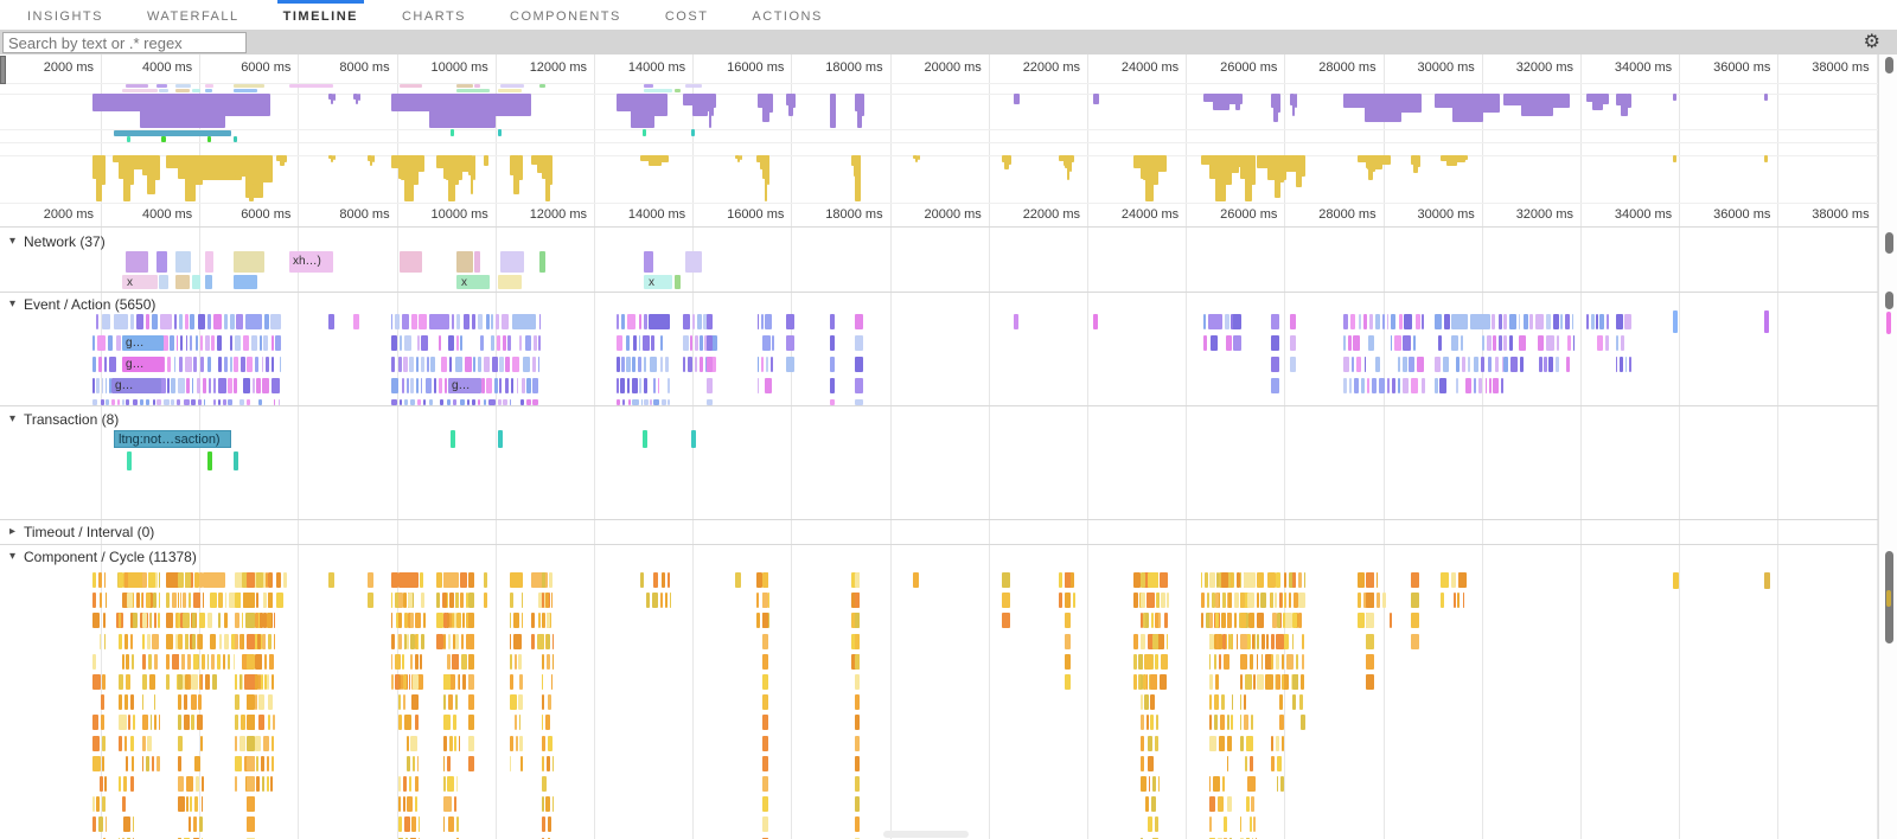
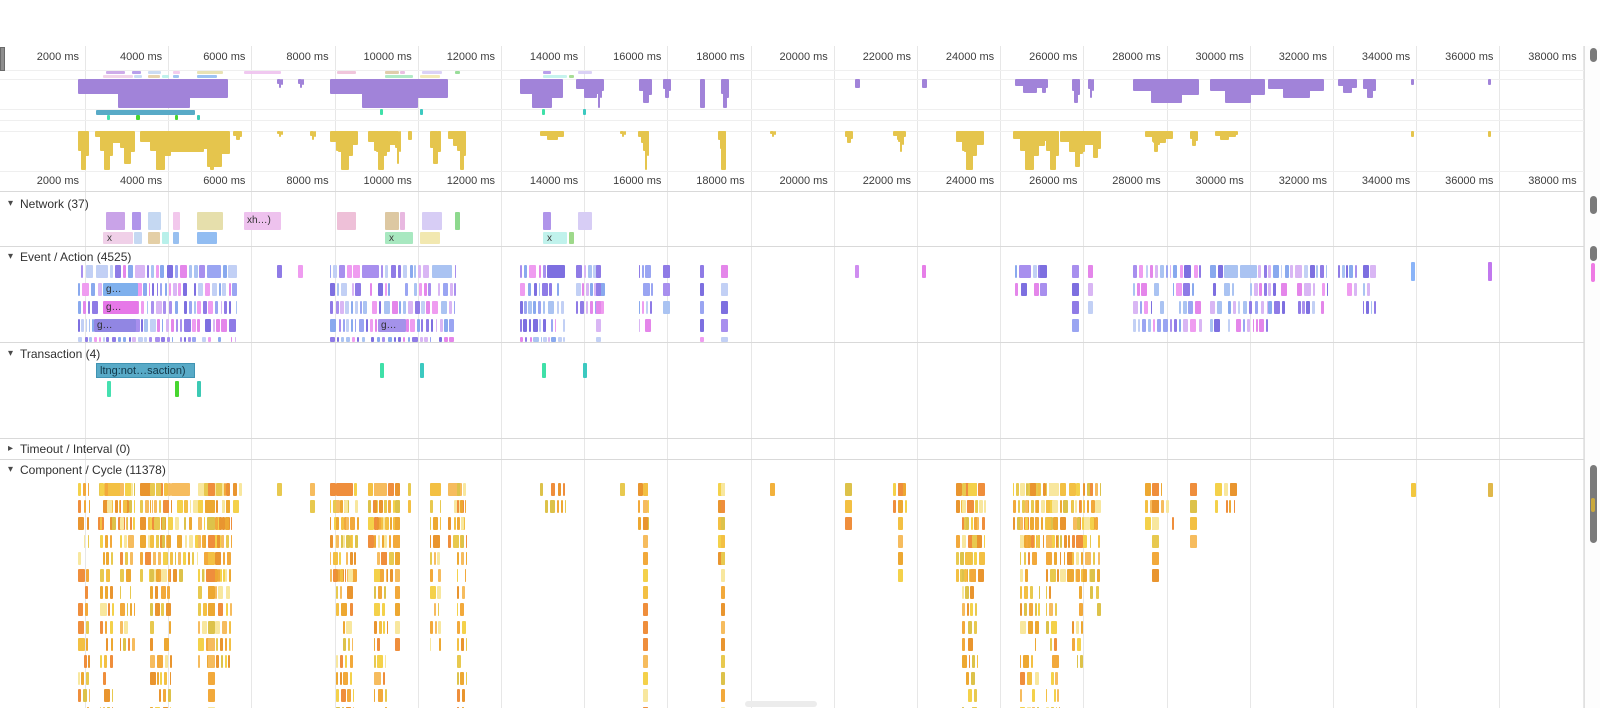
- INSIGHTS
- WATERFALL
- TIMELINE
- CHARTS
- COMPONENTS
- COST
- ACTIONS
- Search by text or .* regex
- ⚙
  2000 ms
  4000 ms
  6000 ms
  8000 ms
  10000 ms
  12000 ms
  14000 ms
  16000 ms
  18000 ms
  20000 ms
  22000 ms
  24000 ms
  26000 ms
  28000 ms
  30000 ms
  32000 ms
  34000 ms
  36000 ms
  38000 ms
  2000 ms
  4000 ms
  6000 ms
  8000 ms
  10000 ms
  12000 ms
  14000 ms
  16000 ms
  18000 ms
  20000 ms
  22000 ms
  24000 ms
  26000 ms
  28000 ms
  30000 ms
  32000 ms
  34000 ms
  36000 ms
  38000 ms
  ▾
  Network (37)
  ▾
- Event / Action (5650)
+ Event / Action (4525)
  ▾
- Transaction (8)
+ Transaction (4)
  ▸
  Timeout / Interval (0)
  ▾
  Component / Cycle (11378)
  xh…)
  x
  x
  x
  g…
  g…
  g…
  g…
  ltng:not…saction)
